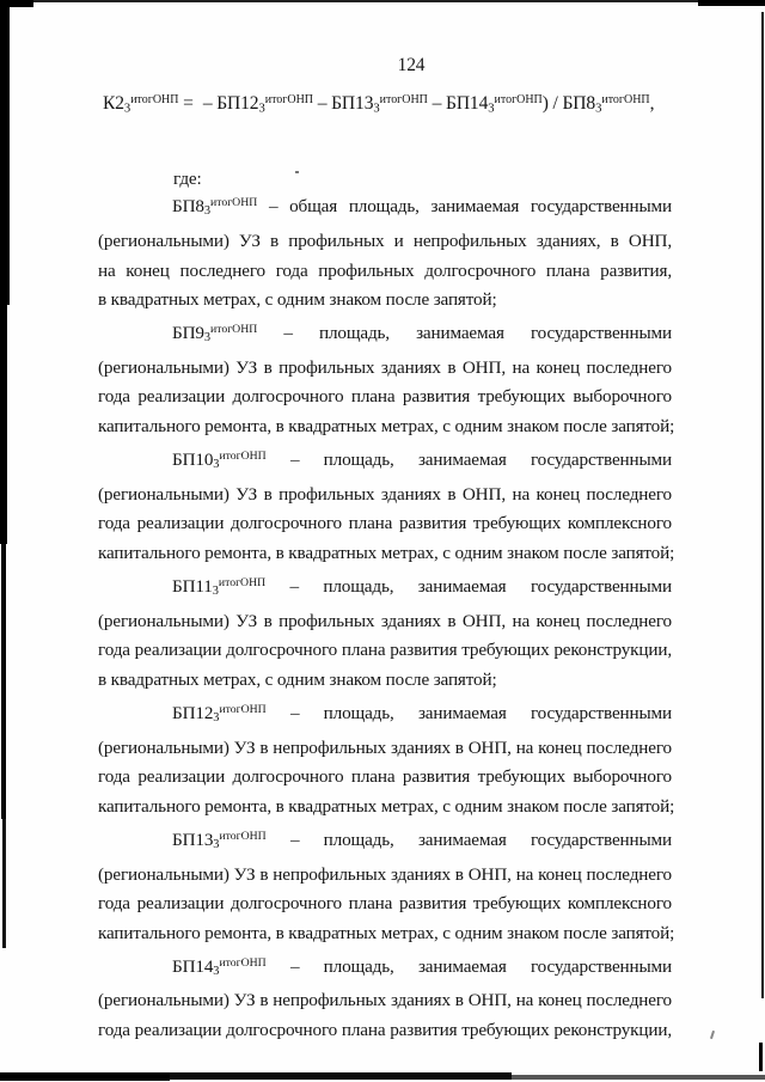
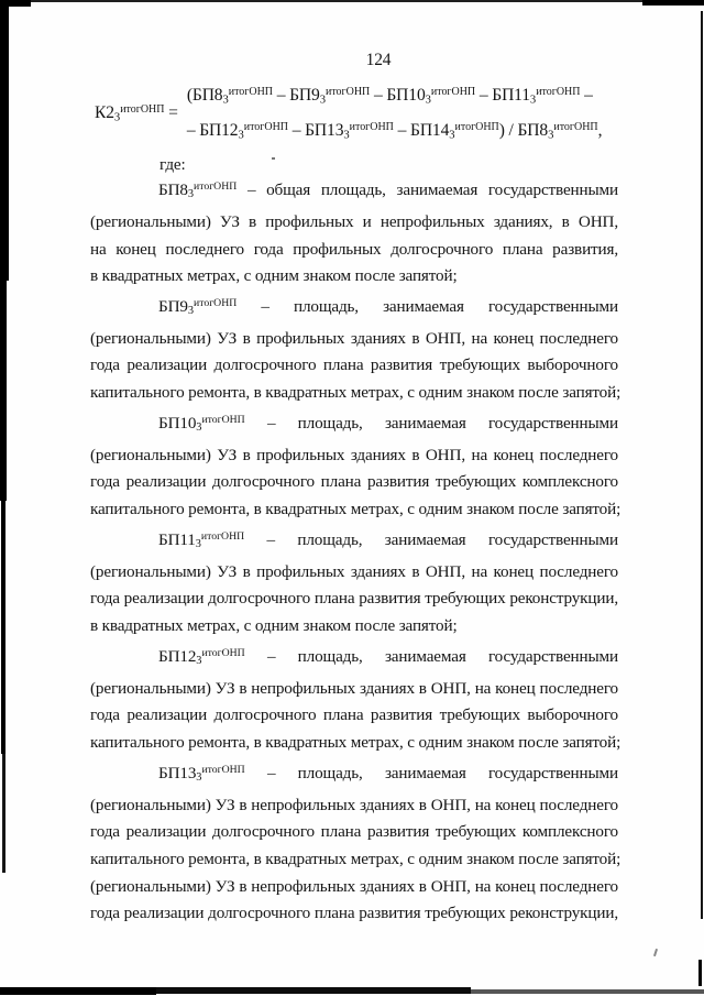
  124
  К23итогОНП =
+ (БП83итогОНП – БП93итогОНП – БП103итогОНП – БП113итогОНП –
  – БП123итогОНП – БП133итогОНП – БП143итогОНП) / БП83итогОНП,
  где:
  БП83итогОНП – общая площадь, занимаемая государственными
  (региональными) УЗ в профильных и непрофильных зданиях, в ОНП,
  на конец последнего года профильных долгосрочного плана развития,
  в квадратных метрах, с одним знаком после запятой;
  БП93итогОНП – площадь, занимаемая государственными
  (региональными) УЗ в профильных зданиях в ОНП, на конец последнего
  года реализации долгосрочного плана развития требующих выборочного
  капитального ремонта, в квадратных метрах, с одним знаком после запятой;
  БП103итогОНП – площадь, занимаемая государственными
  (региональными) УЗ в профильных зданиях в ОНП, на конец последнего
  года реализации долгосрочного плана развития требующих комплексного
  капитального ремонта, в квадратных метрах, с одним знаком после запятой;
  БП113итогОНП – площадь, занимаемая государственными
  (региональными) УЗ в профильных зданиях в ОНП, на конец последнего
  года реализации долгосрочного плана развития требующих реконструкции,
  в квадратных метрах, с одним знаком после запятой;
  БП123итогОНП – площадь, занимаемая государственными
  (региональными) УЗ в непрофильных зданиях в ОНП, на конец последнего
  года реализации долгосрочного плана развития требующих выборочного
  капитального ремонта, в квадратных метрах, с одним знаком после запятой;
  БП133итогОНП – площадь, занимаемая государственными
  (региональными) УЗ в непрофильных зданиях в ОНП, на конец последнего
  года реализации долгосрочного плана развития требующих комплексного
  капитального ремонта, в квадратных метрах, с одним знаком после запятой;
- БП143итогОНП – площадь, занимаемая государственными
  (региональными) УЗ в непрофильных зданиях в ОНП, на конец последнего
  года реализации долгосрочного плана развития требующих реконструкции,
